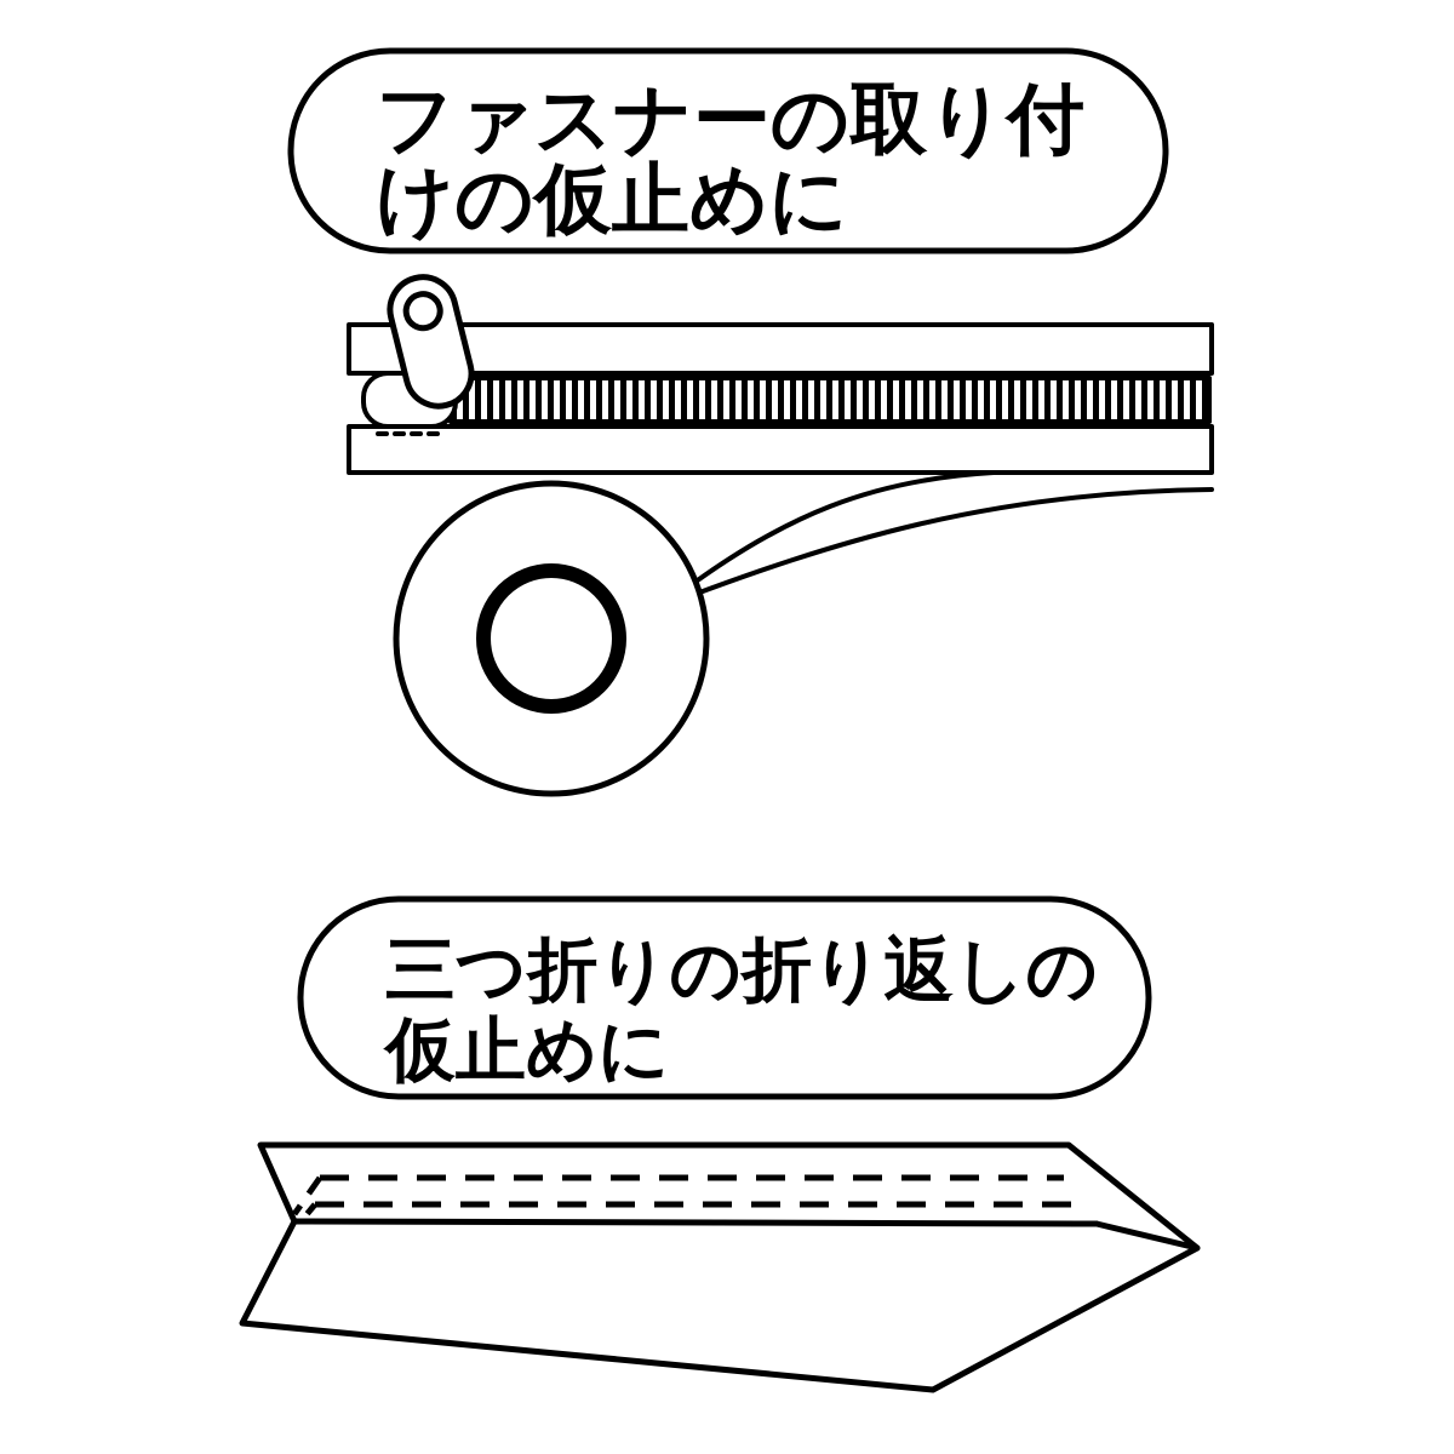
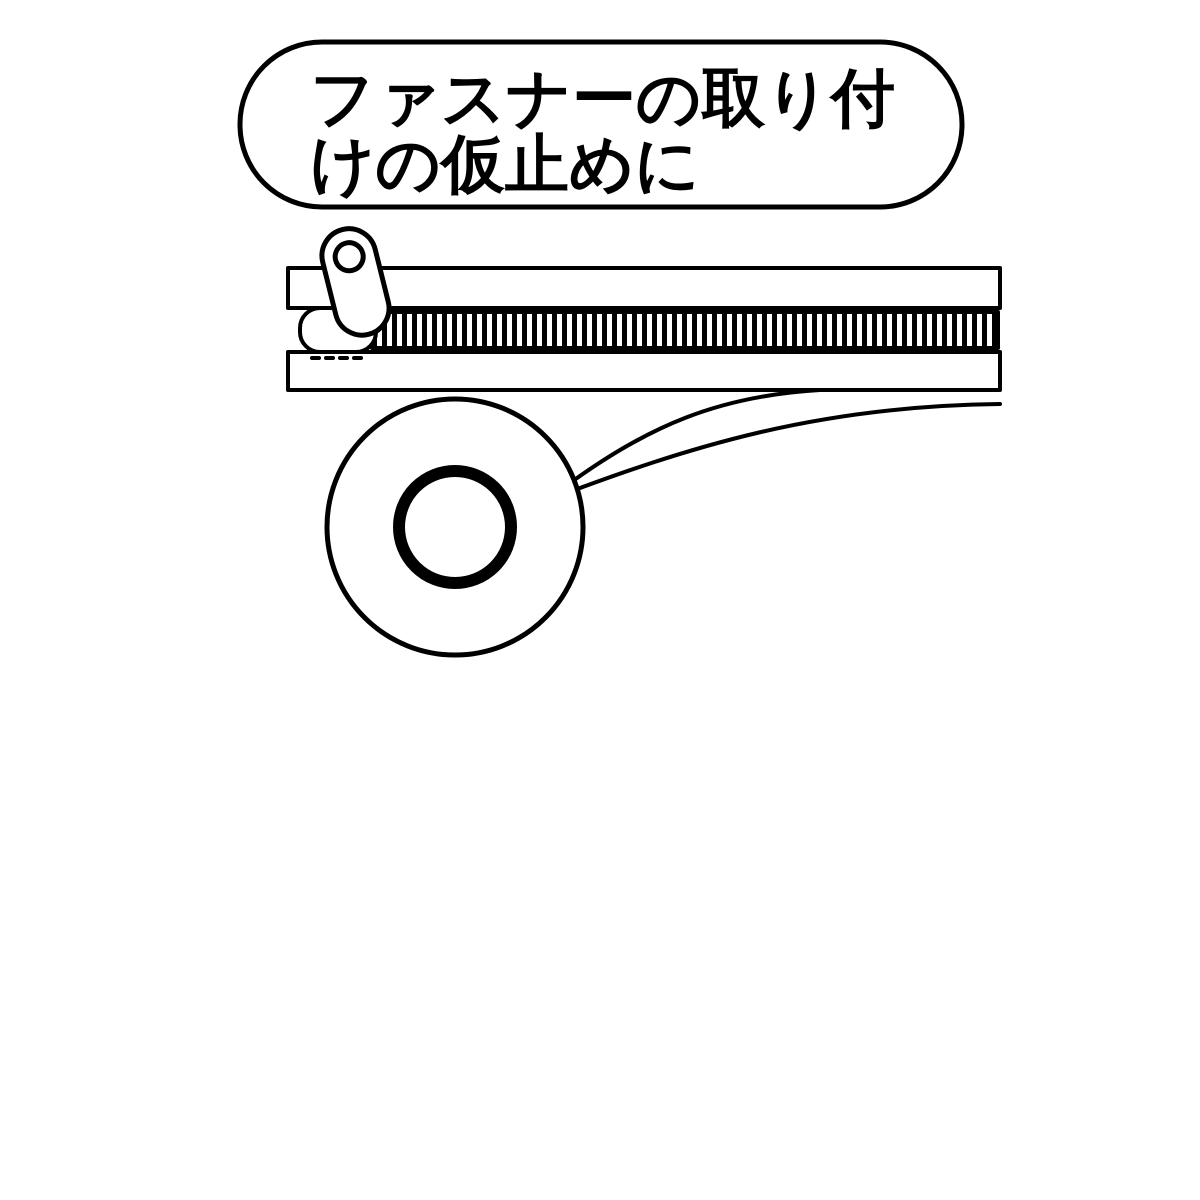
  ファスナーの取り付
  けの仮止めに
- 三つ折りの折り返しの
- 仮止めに
